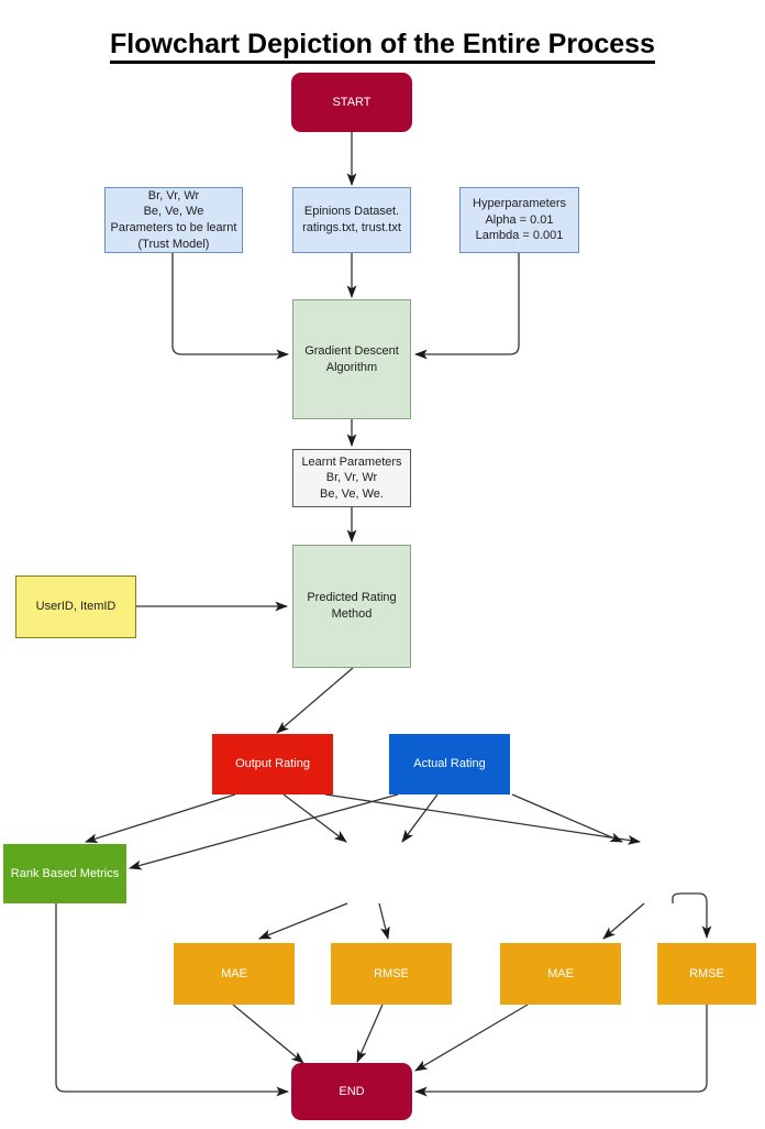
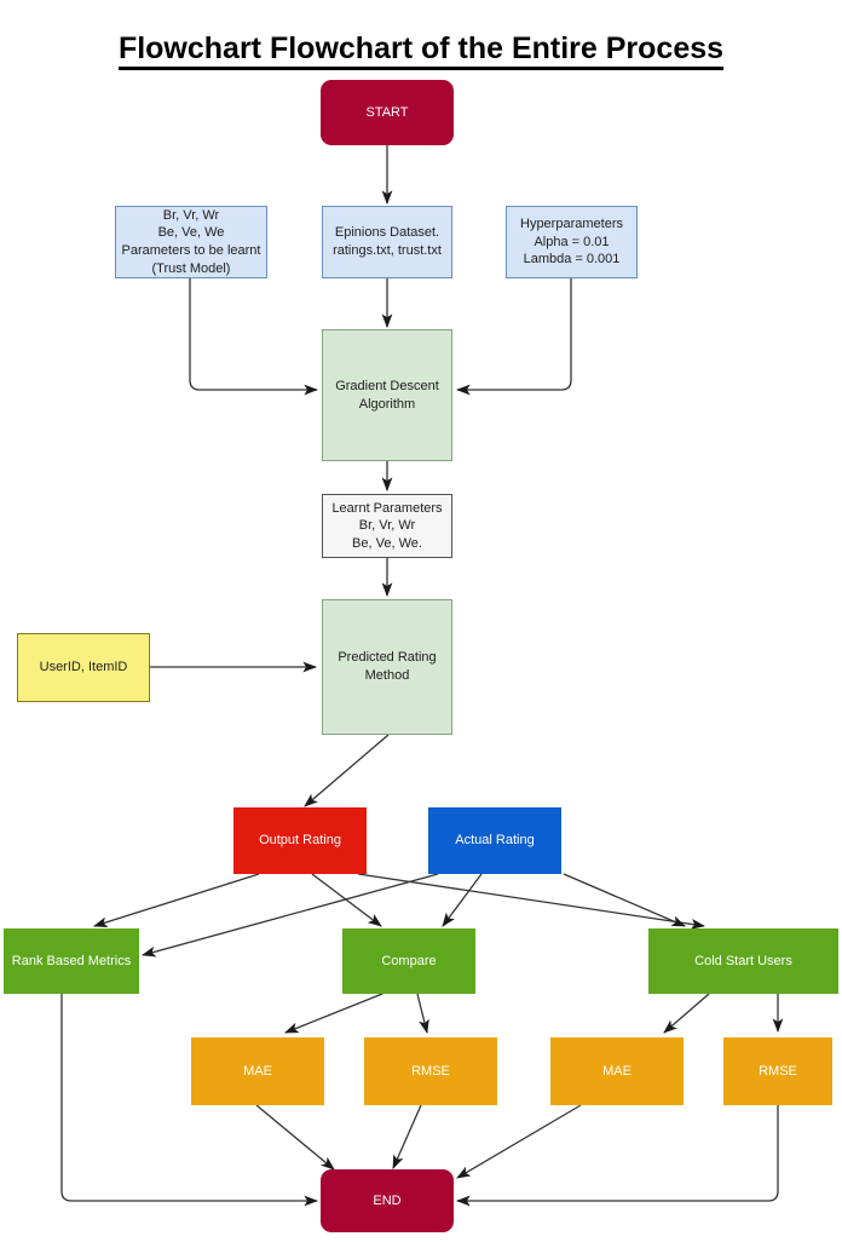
- Flowchart Depiction of the Entire Process
+ Flowchart Flowchart of the Entire Process
  START
  Br, Vr, Wr
  Be, Ve, We
  Parameters to be learnt
  (Trust Model)
  Epinions Dataset.
  ratings.txt, trust.txt
  Hyperparameters
  Alpha = 0.01
  Lambda = 0.001
  Gradient Descent
  Algorithm
  Learnt Parameters
  Br, Vr, Wr
  Be, Ve, We.
  UserID, ItemID
  Predicted Rating
  Method
  Output Rating
  Actual Rating
  Rank Based Metrics
+ Compare
+ Cold Start Users
  MAE
  RMSE
  MAE
  RMSE
  END
